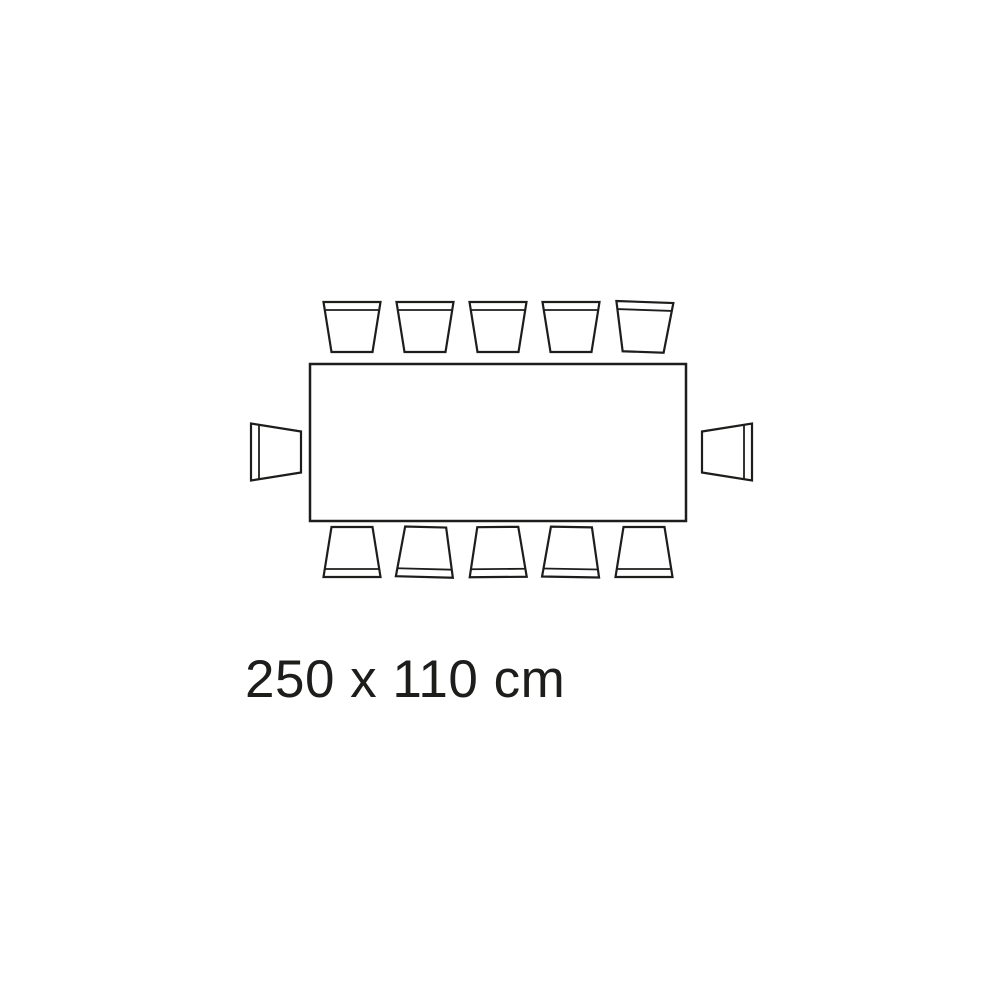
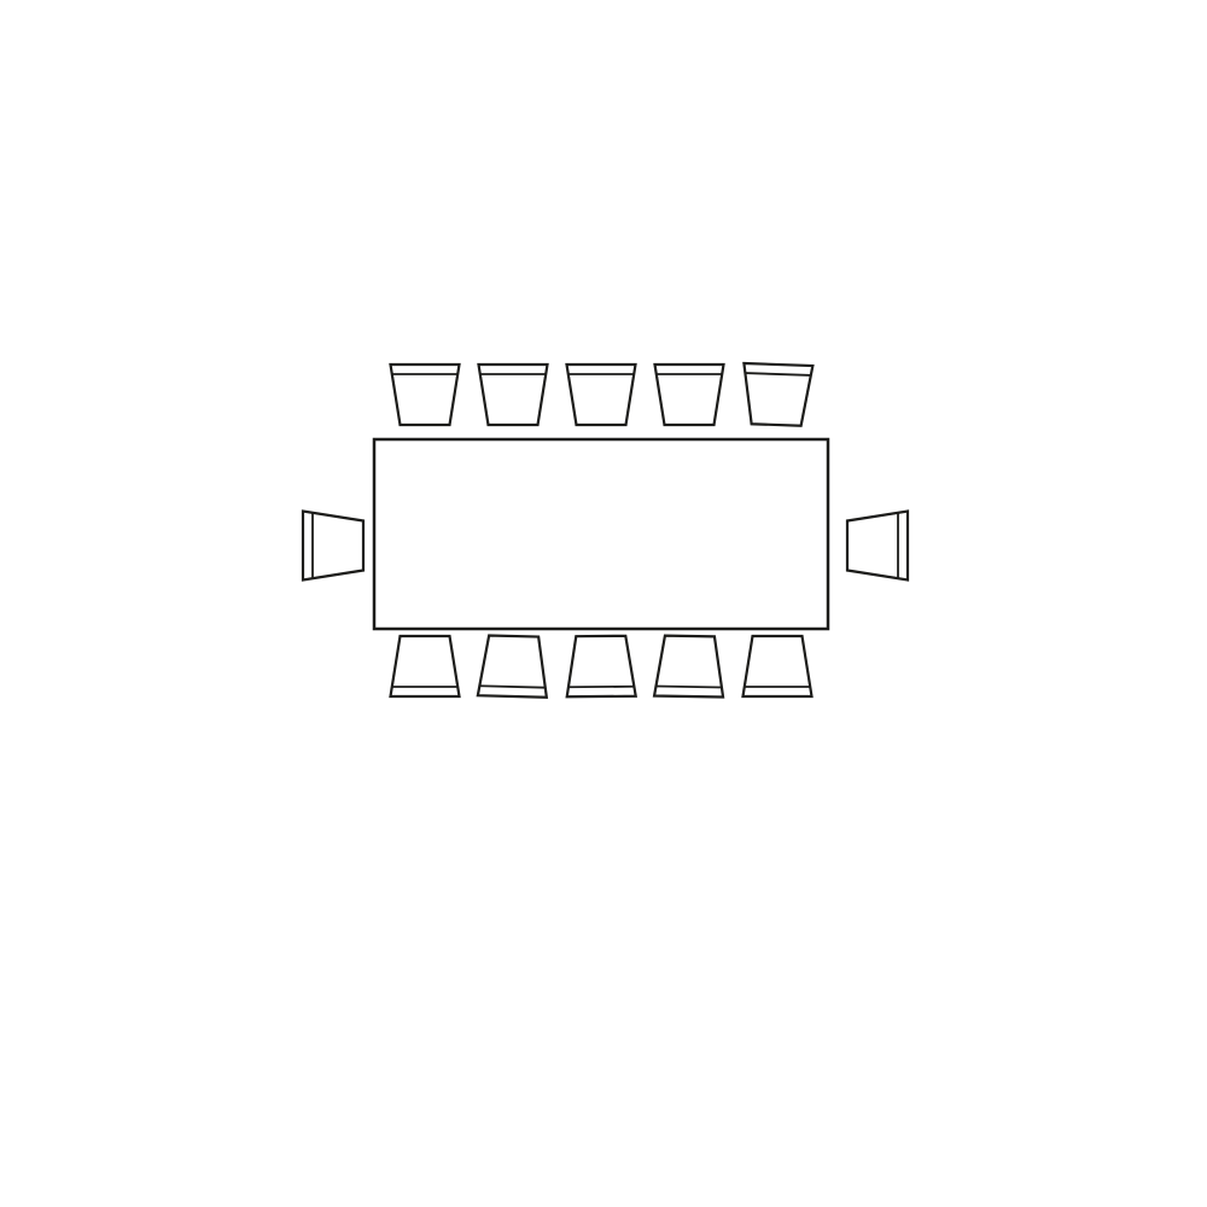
- 250 x 110 cm
